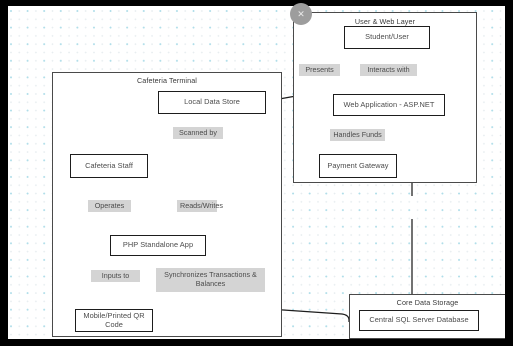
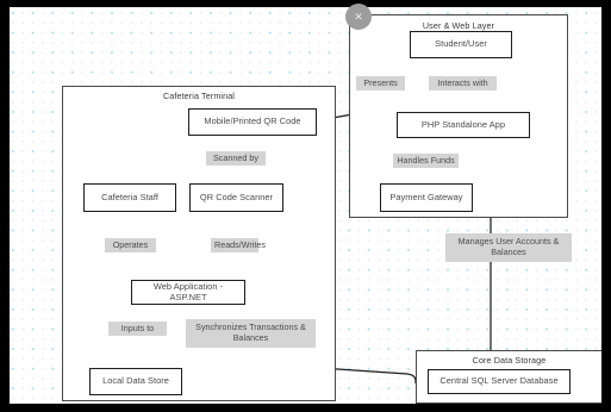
  Cafeteria Terminal
  User & Web Layer
  Core Data Storage
  Student/User
- Local Data Store
+ Mobile/Printed QR Code
- Web Application - ASP.NET
+ PHP Standalone App
  Cafeteria Staff
+ QR Code Scanner
  Payment Gateway
- PHP Standalone App
+ Web Application - ASP.NET
- Mobile/Printed QR Code
+ Local Data Store
  Central SQL Server Database
  Presents
  Interacts with
  Scanned by
  Handles Funds
  Operates
  Reads/Writes
+ Manages User Accounts & Balances
  Inputs to
  Synchronizes Transactions & Balances
  ✕
